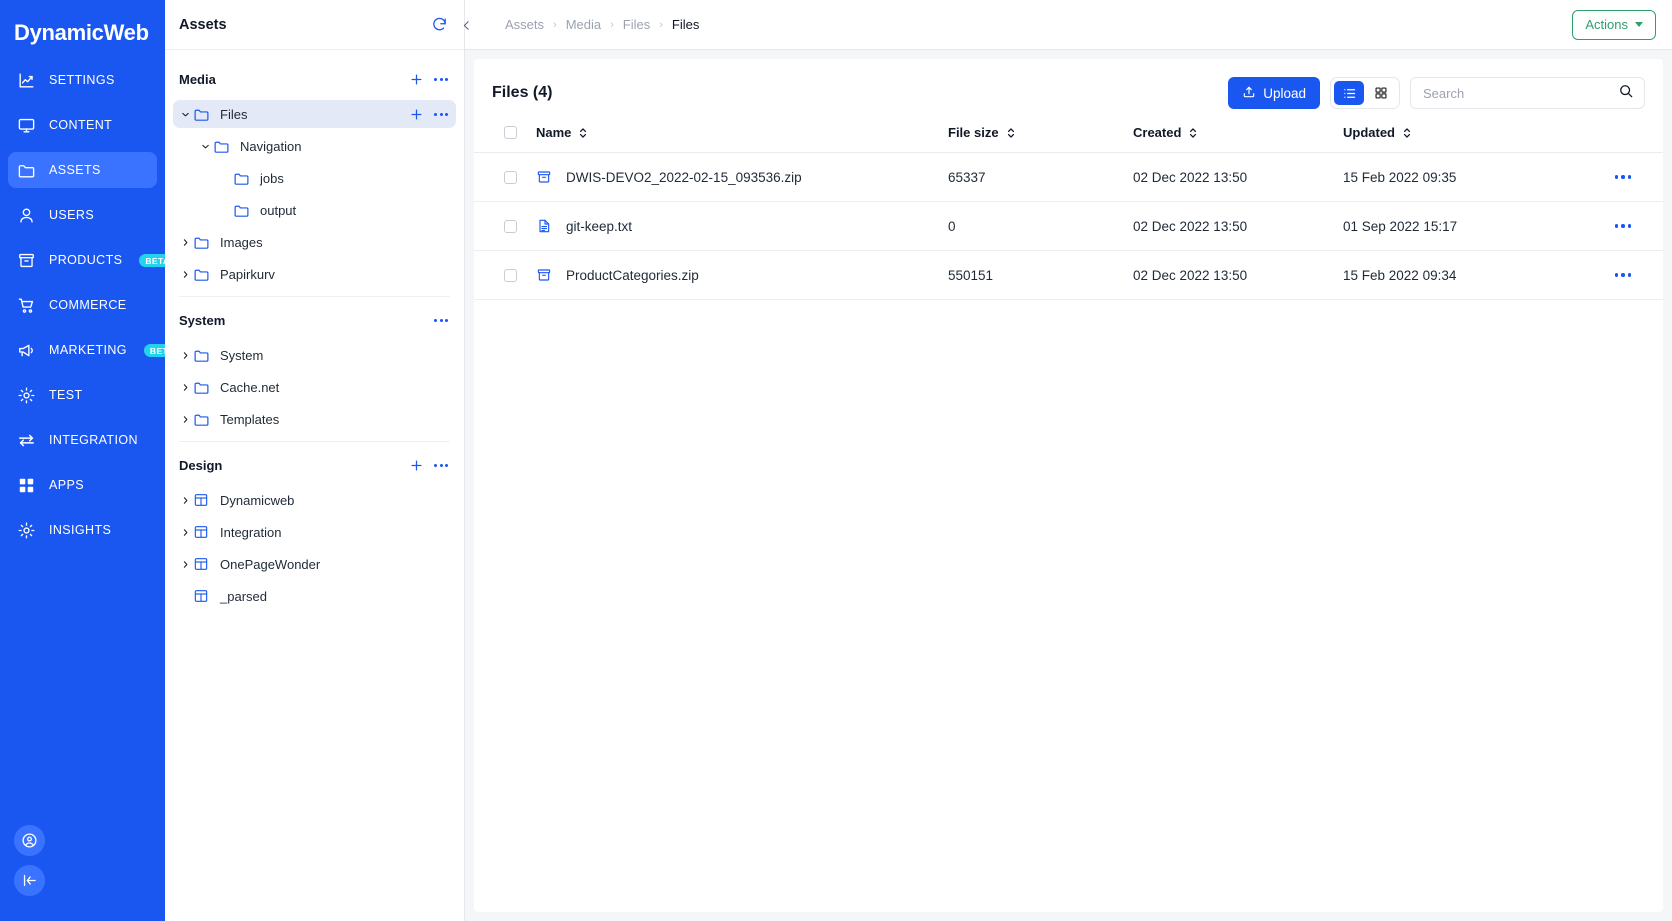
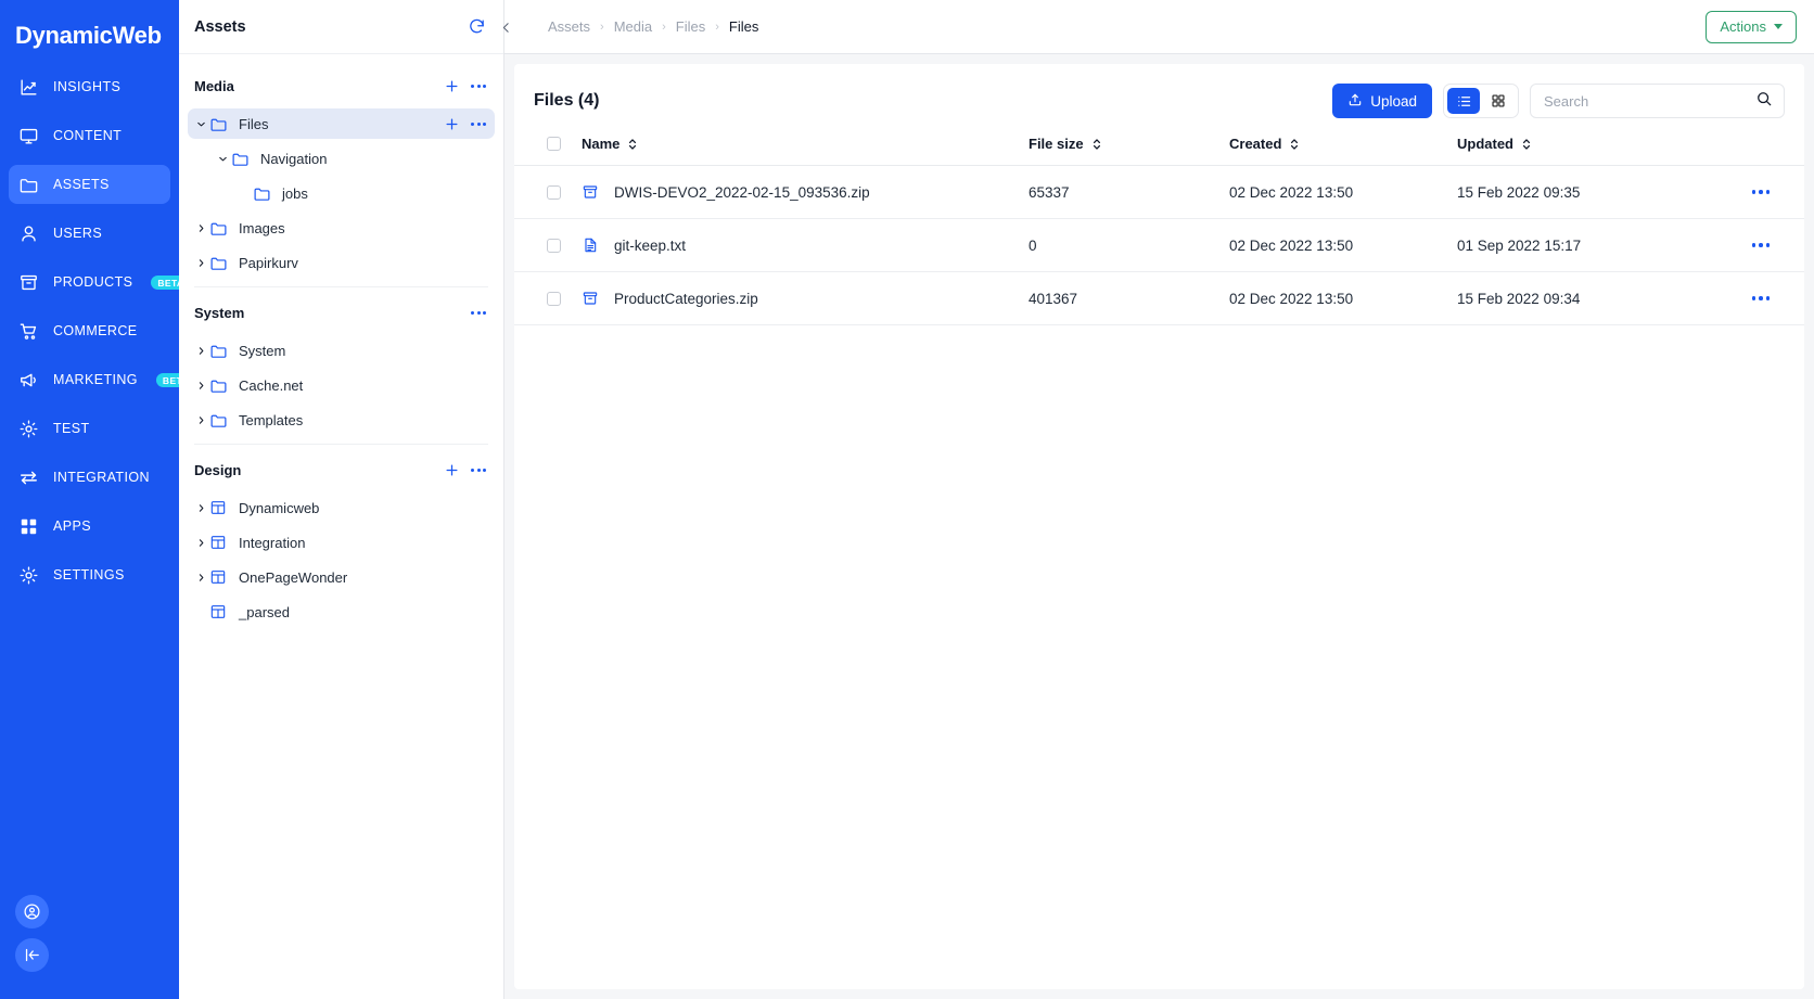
  DynamicWeb
- SETTINGS
+ INSIGHTS
  CONTENT
  ASSETS
  USERS
  PRODUCTS
  BET
  COMMERCE
  MARKETING
  TEST
  INTEGRATION
  APPS
- INSIGHTS
+ SETTINGS
  Assets
  Media
  Files
  Navigation
  jobs
- output
  Images
  Papirkurv
  System
  System
  Cache.net
  Templates
  Design
  Dynamicweb
  Integration
  OnePageWonder
  _parsed
  Assets
  ›
  Media
  ›
  Files
  ›
  Files
  Actions
  Files (4)
  Upload
  Search
  	Name	File size	Created	Updated
  	DWIS-DEVO2_2022-02-15_093536.zip	65337	02 Dec 2022 13:50	15 Feb 2022 09:35
  	git-keep.txt	0	02 Dec 2022 13:50	01 Sep 2022 15:17
- 	ProductCategories.zip	550151	02 Dec 2022 13:50	15 Feb 2022 09:34
+ 	ProductCategories.zip	401367	02 Dec 2022 13:50	15 Feb 2022 09:34
